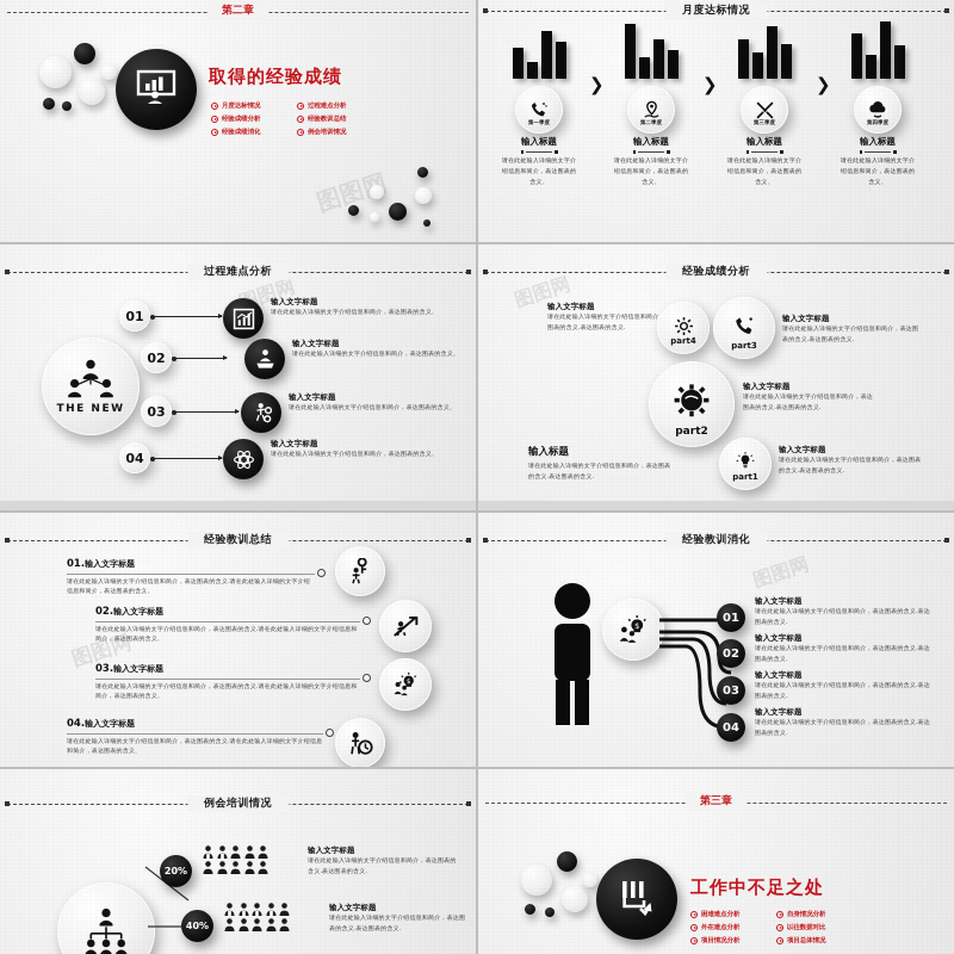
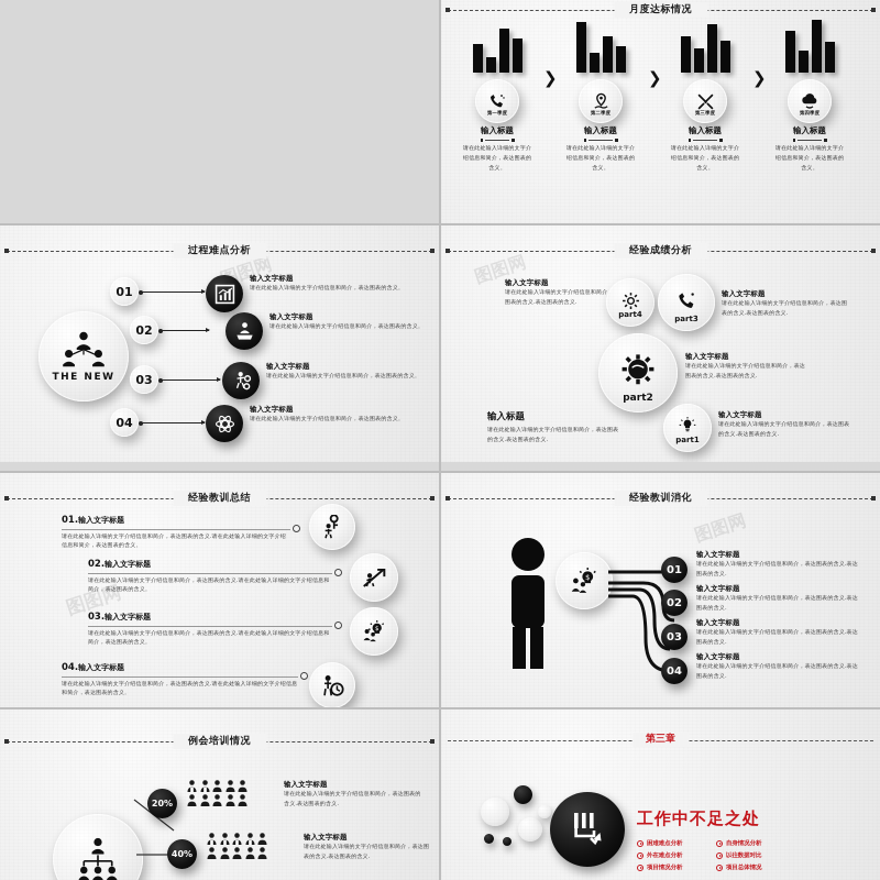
- 第二章
  月度达标情况
  过程难点分析
  经验成绩分析
  经验教训总结
  经验教训消化
  例会培训情况
  第三章
